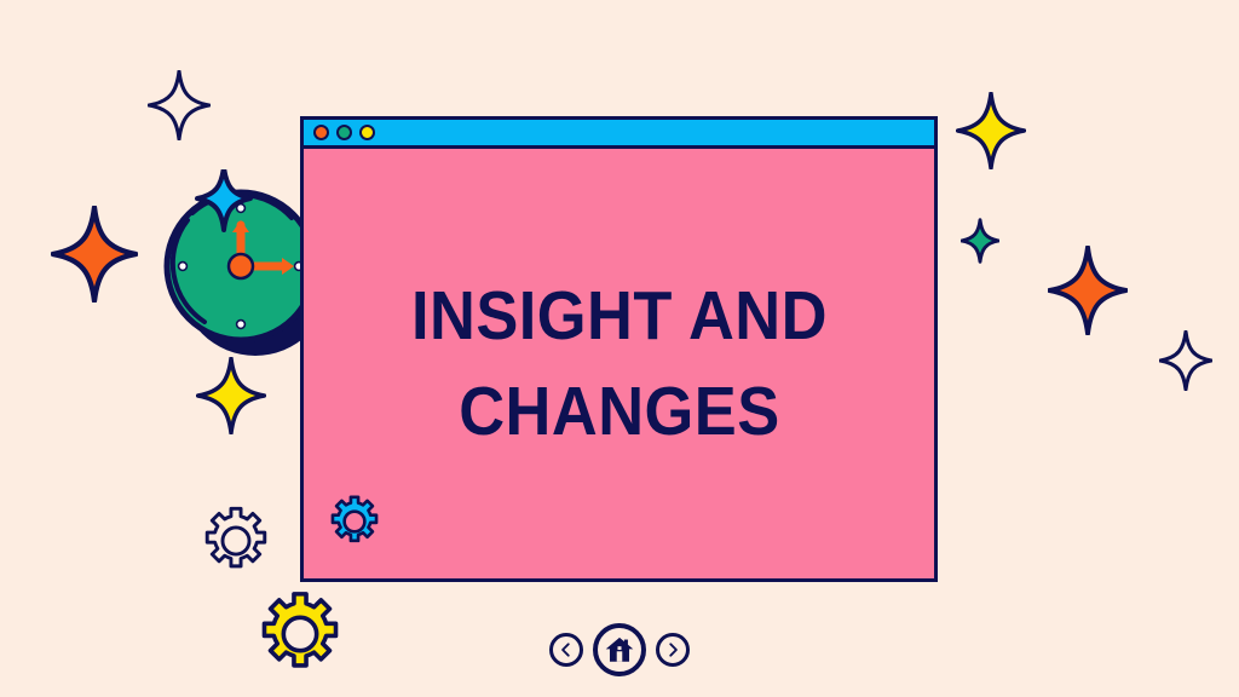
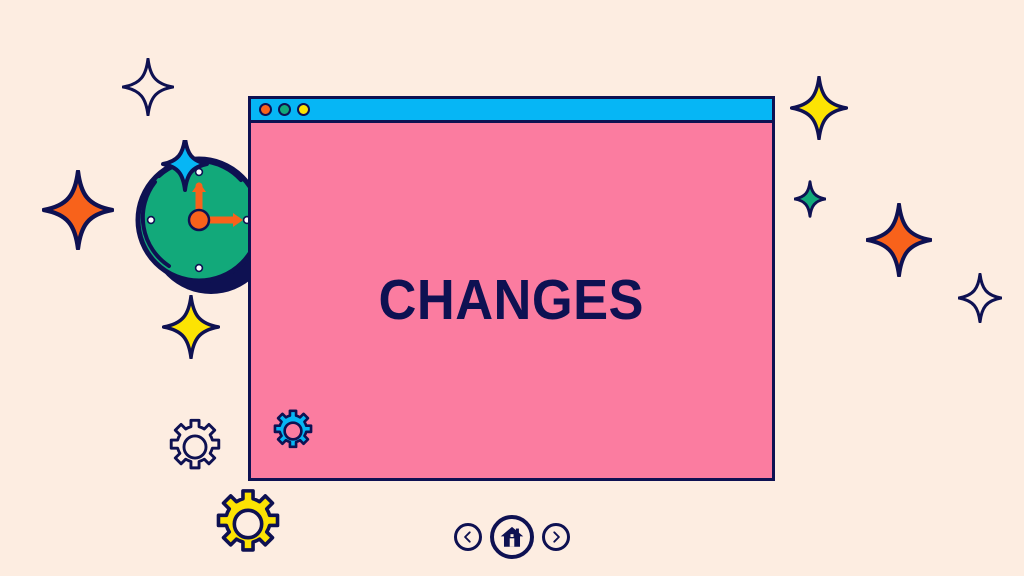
- INSIGHT AND
  CHANGES
